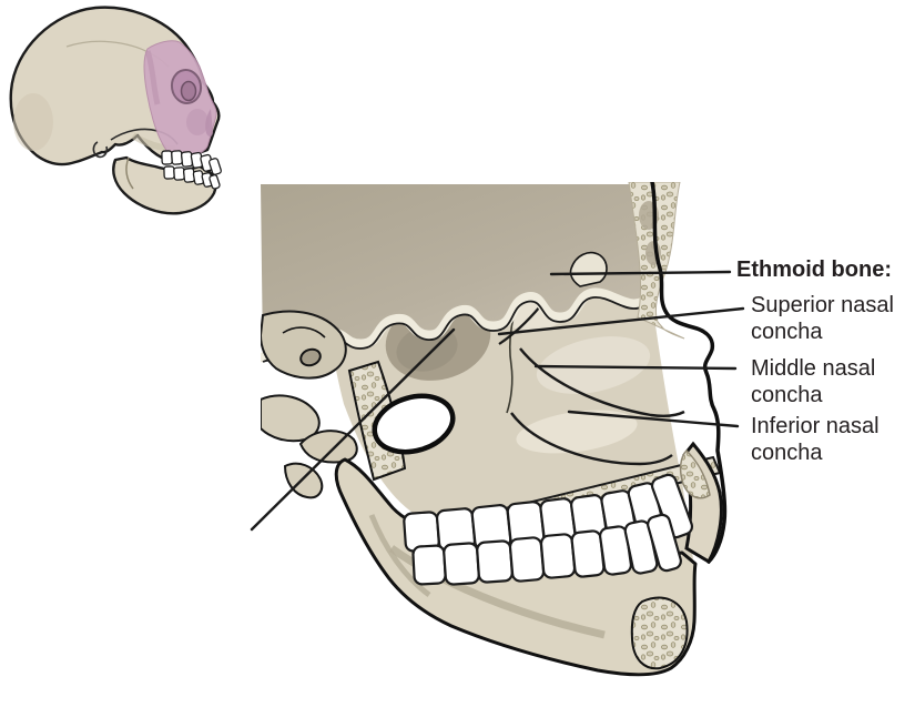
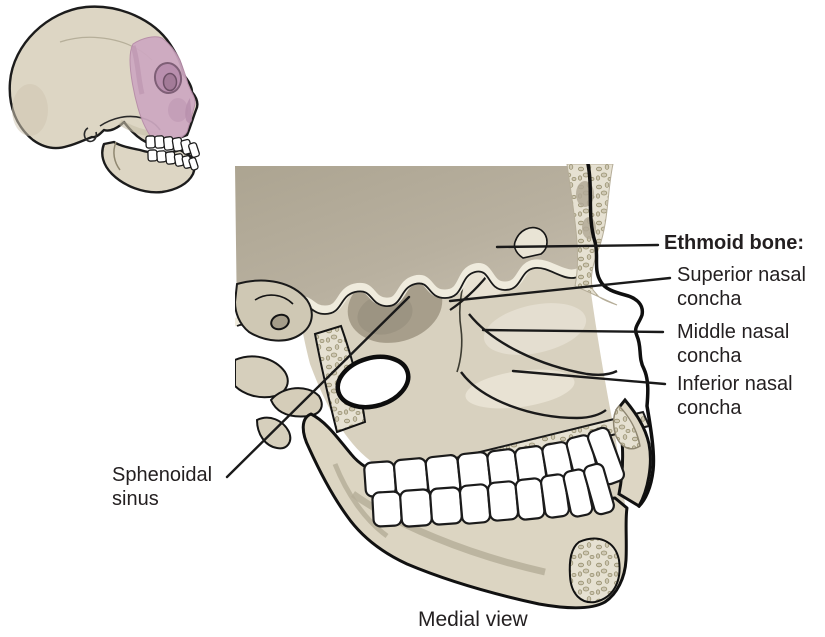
  Ethmoid bone:
  Superior nasal concha
  Middle nasal concha
  Inferior nasal concha
+ Sphenoidal sinus
+ Medial view
